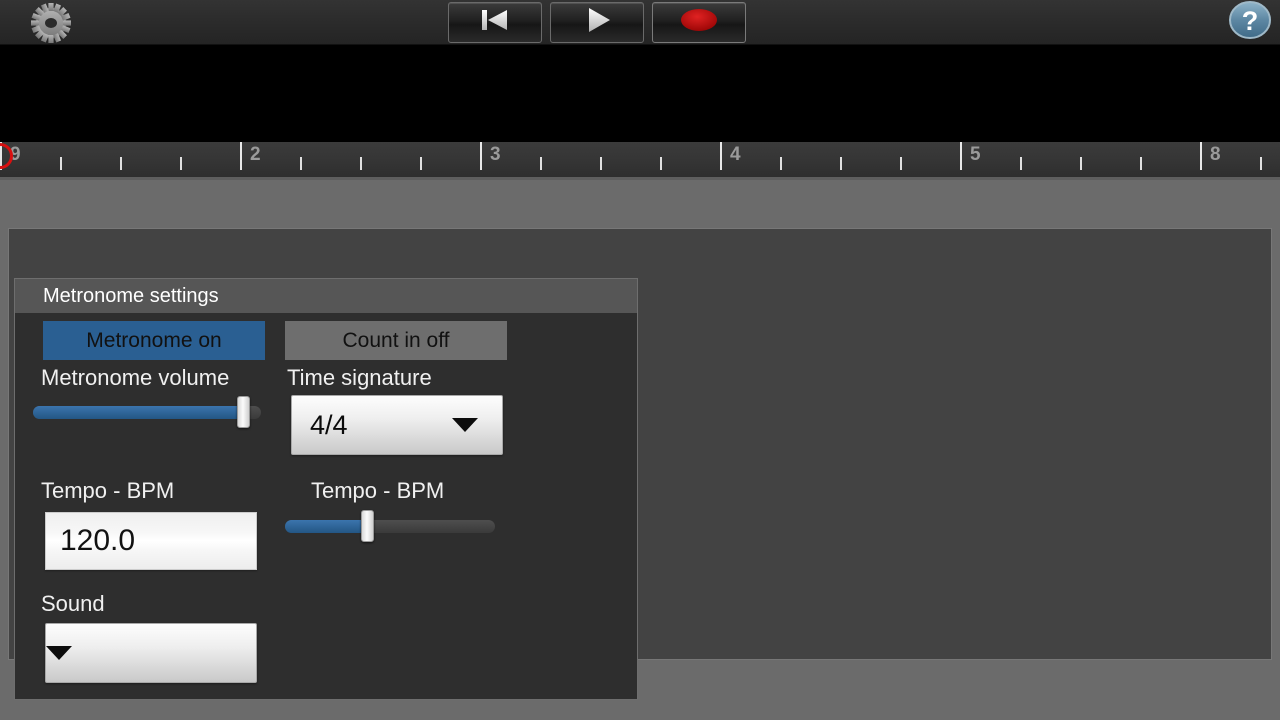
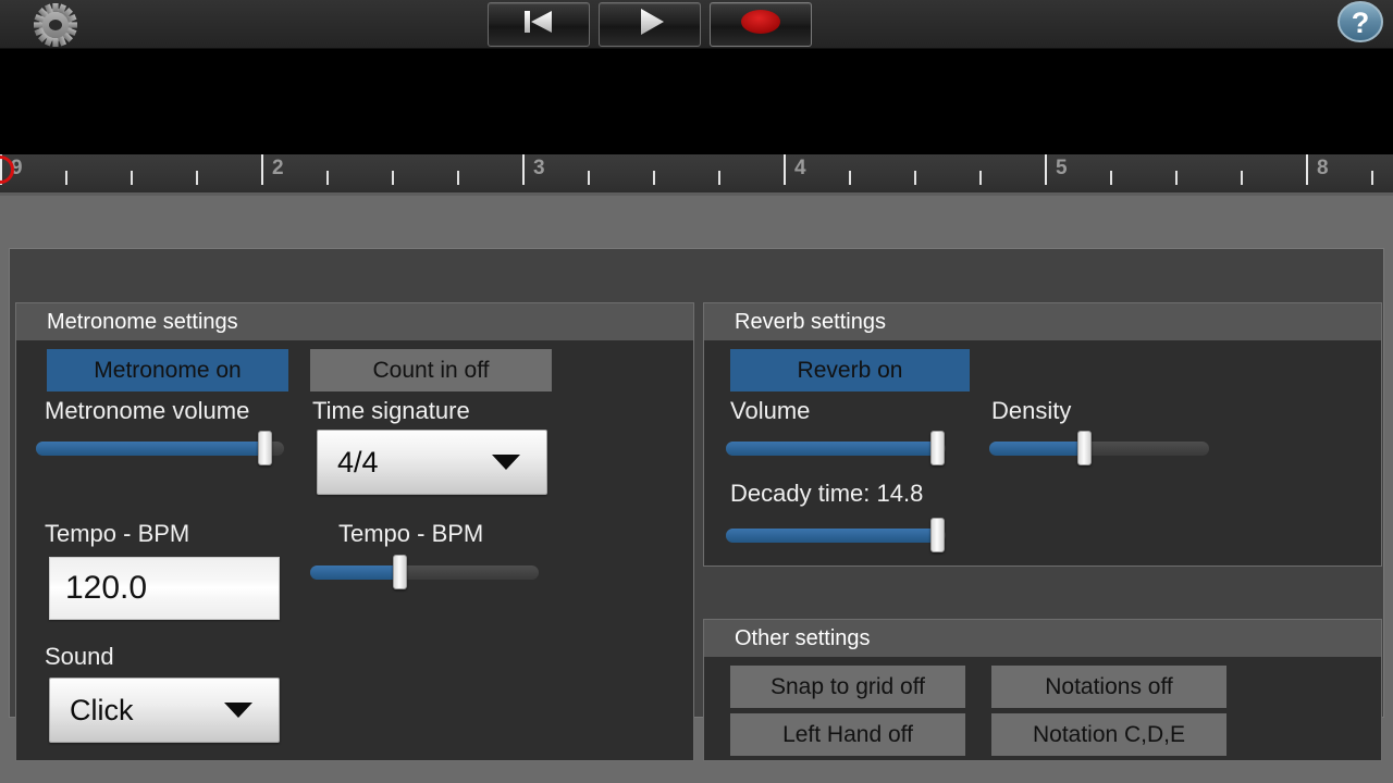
  ?
  9
  2
  3
  4
  5
  8
  Metronome settings
  Metronome on
  Count in off
  Metronome volume
  Time signature
  4/4
  Tempo - BPM
  Tempo - BPM
  120.0
  Sound
+ Click
+ Reverb settings
+ Reverb on
+ Volume
+ Density
+ Decady time: 14.8
+ Other settings
+ Snap to grid off
+ Notations off
+ Left Hand off
+ Notation C,D,E
